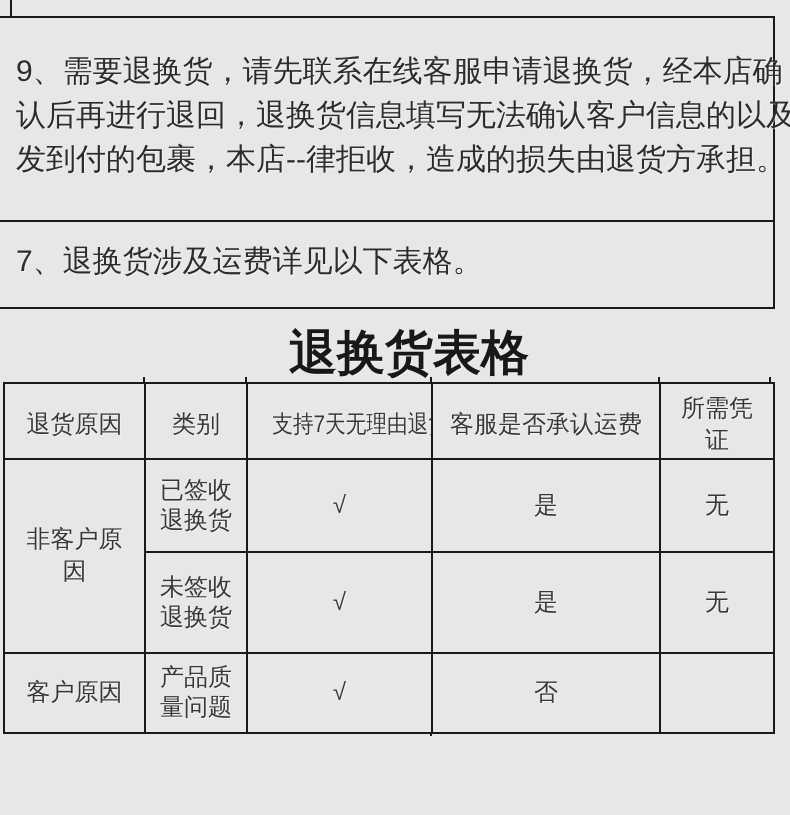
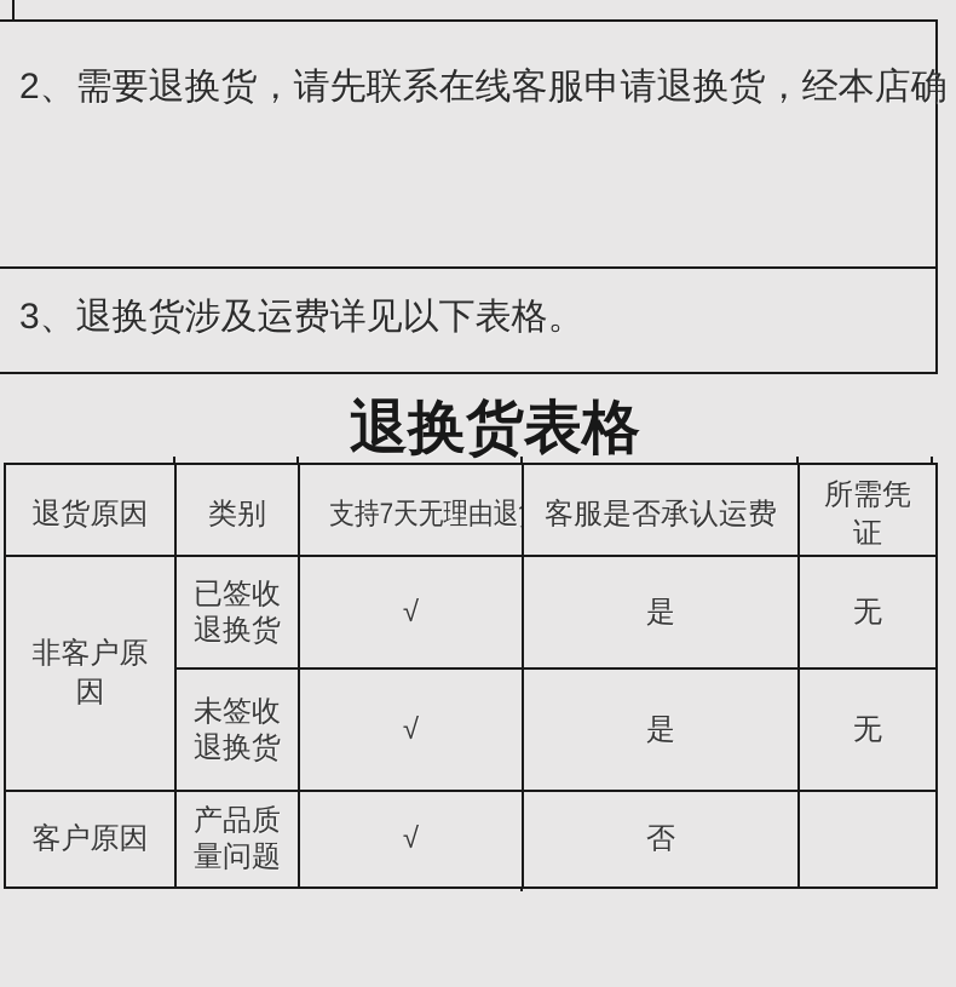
- 9、需要退换货，请先联系在线客服申请退换货，经本店确
+ 2、需要退换货，请先联系在线客服申请退换货，经本店确
- 认后再进行退回，退换货信息填写无法确认客户信息的以及
- 发到付的包裹，本店--律拒收，造成的损失由退货方承担。
- 7、退换货涉及运费详见以下表格。
+ 3、退换货涉及运费详见以下表格。
  退换货表格
  退货原因	类别	支持7天无理由退	客服是否承认运费	所需凭证
  非客户原因	已签收退换货	√	是	无
  未签收退换货	√	是	无
  客户原因	产品质量问题	√	否
